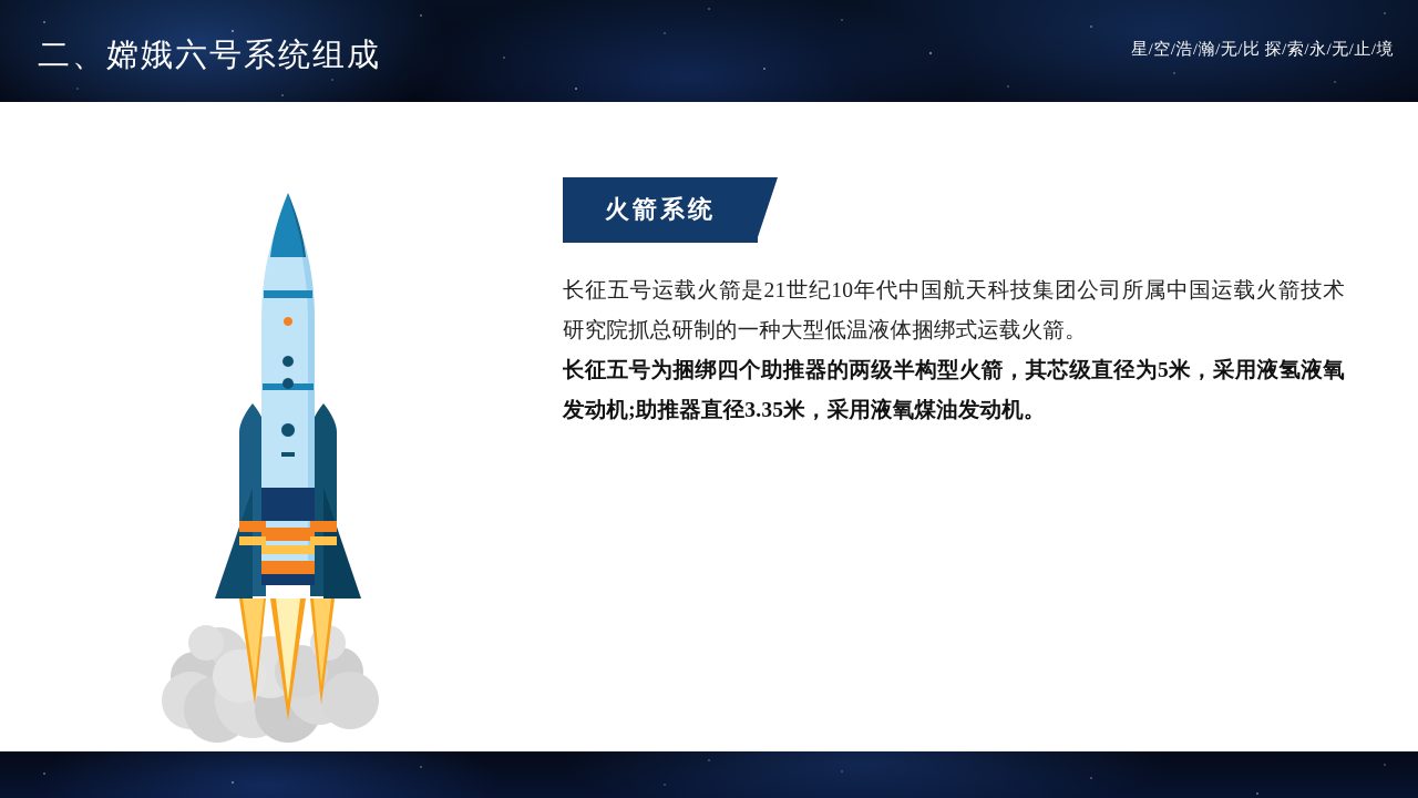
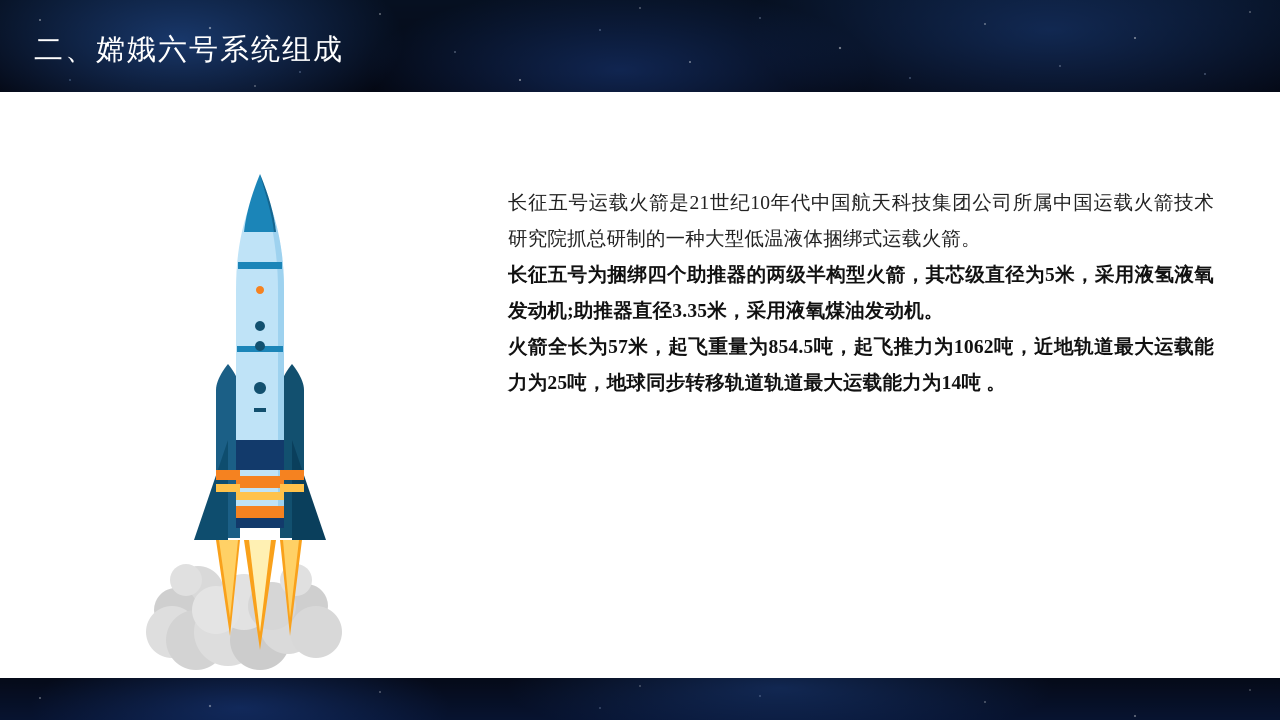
  二、嫦娥六号系统组成
- 星/空/浩/瀚/无/比 探/索/永/无/止/境
- 火箭系统
  长征五号运载火箭是21世纪10年代中国航天科技集团公司所属中国运载火箭技术研究院抓总研制的一种大型低温液体捆绑式运载火箭。
  长征五号为捆绑四个助推器的两级半构型火箭，其芯级直径为5米，采用液氢液氧发动机;助推器直径3.35米，采用液氧煤油发动机。
+ 火箭全长为57米，起飞重量为854.5吨，起飞推力为1062吨，近地轨道最大运载能力为25吨，地球同步转移轨道轨道最大运载能力为14吨 。
